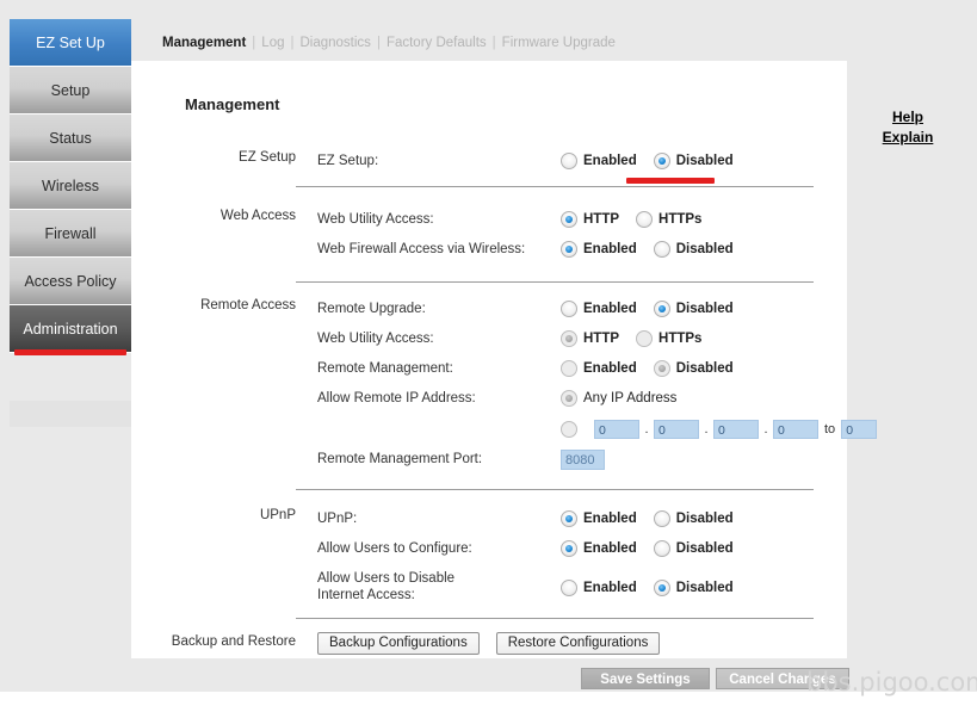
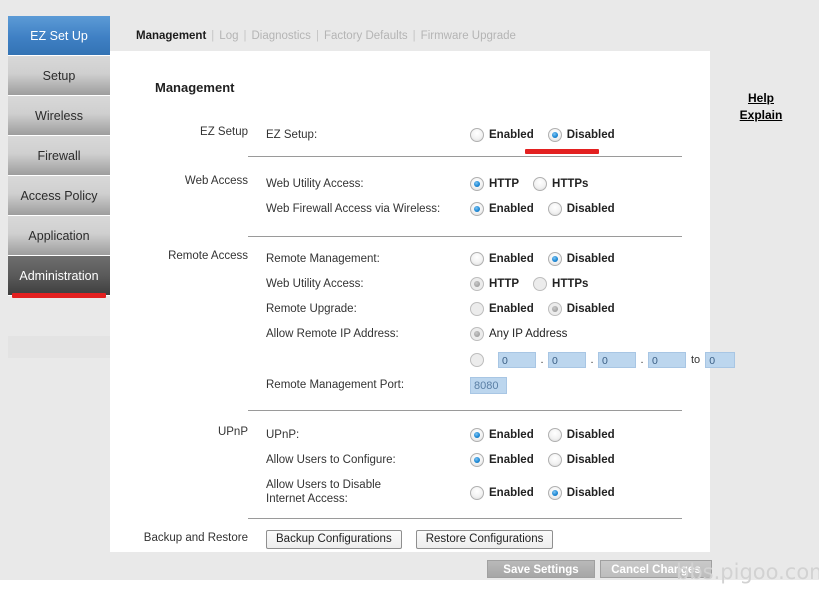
  EZ Set Up
  Setup
- Status
  Wireless
  Firewall
  Access Policy
+ Application
  Administration
  Management | Log Diagnostics | Factory Defaults Firmware Upgrade
  Help
  Explain
  Management
  EZ Setup
  EZ Setup:
  Enabled Disabled
  Web Access
  Web Utility Access:
  HTTP HTTPs
  Web Firewall Access via Wireless:
  Enabled Disabled
  Remote Access
- Remote Upgrade:
+ Remote Management:
  Enabled Disabled
  Web Utility Access:
  HTTP HTTPs
- Remote Management:
+ Remote Upgrade:
  Enabled Disabled
  Allow Remote IP Address:
  Any IP Address
  0 . 0 . 0 . 0 to 0
  Remote Management Port:
  8080
  UPnP
  UPnP:
  Enabled Disabled
  Allow Users to Configure:
  Enabled Disabled
  Allow Users to Disable
  Internet Access:
  Enabled Disabled
  Backup and Restore
  Backup Configurations Restore Configurations
  Save Settings
  Cancel Changes
  bbs.pigoo.co
